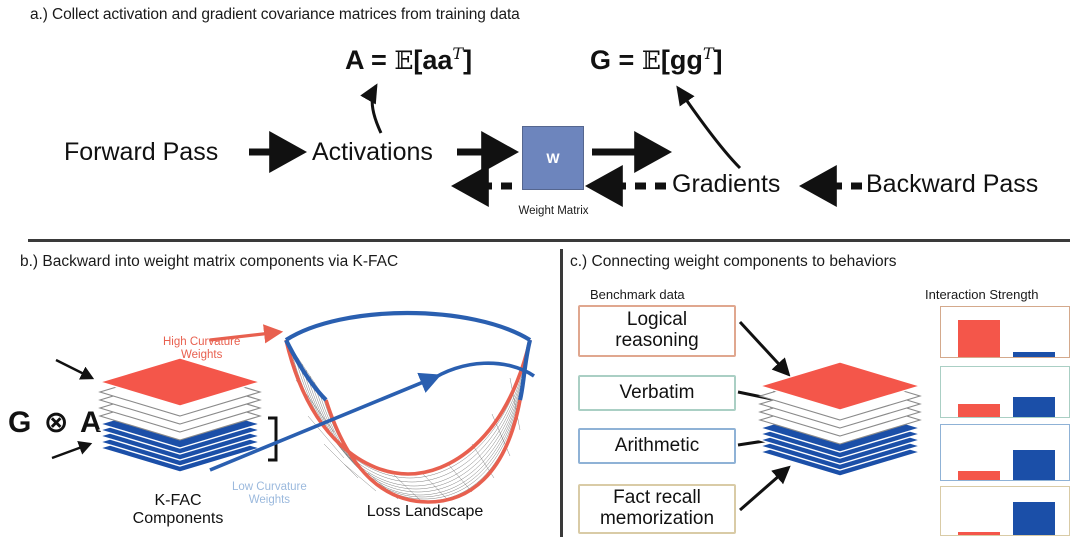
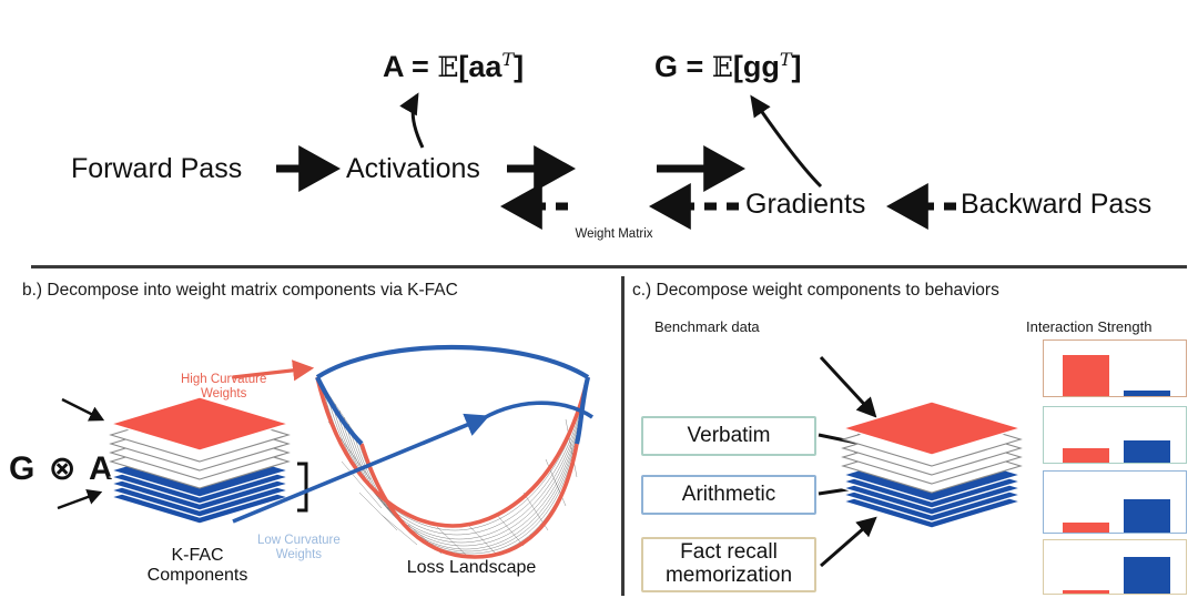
- a.) Collect activation and gradient covariance matrices from training data
  A = 𝔼[aaT]
  G = 𝔼[ggT]
  Forward Pass
  Activations
  Gradients
  Backward Pass
- W
  Weight Matrix
- b.) Backward into weight matrix components via K-FAC
+ b.) Decompose into weight matrix components via K-FAC
  G ⊗ A
  High Curvature
  Weights
  Low Curvature
  Weights
  K-FAC
  Components
  Loss Landscape
- c.) Connecting weight components to behaviors
+ c.) Decompose weight components to behaviors
  Benchmark data
  Interaction Strength
- Logical
- reasoning
  Verbatim
  Arithmetic
  Fact recall
  memorization
